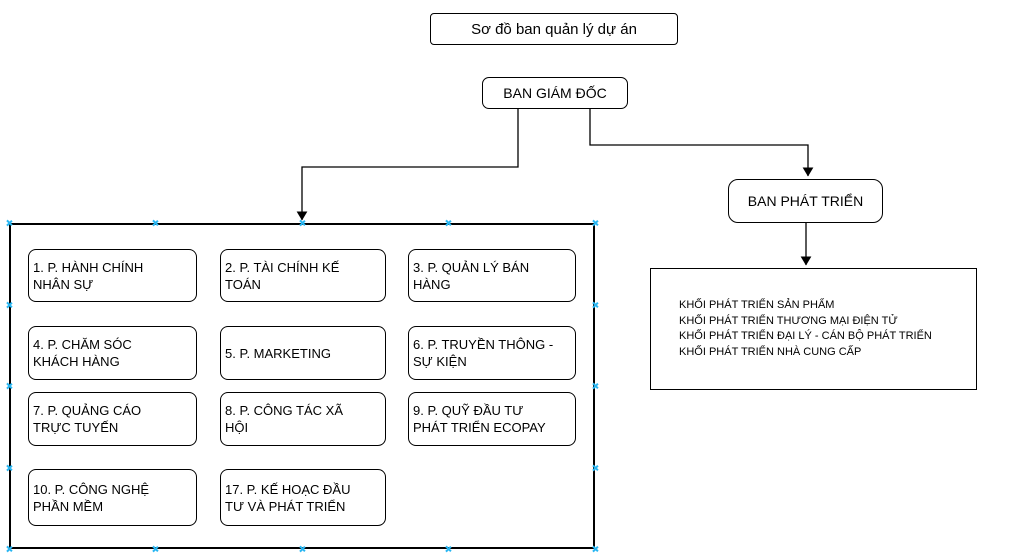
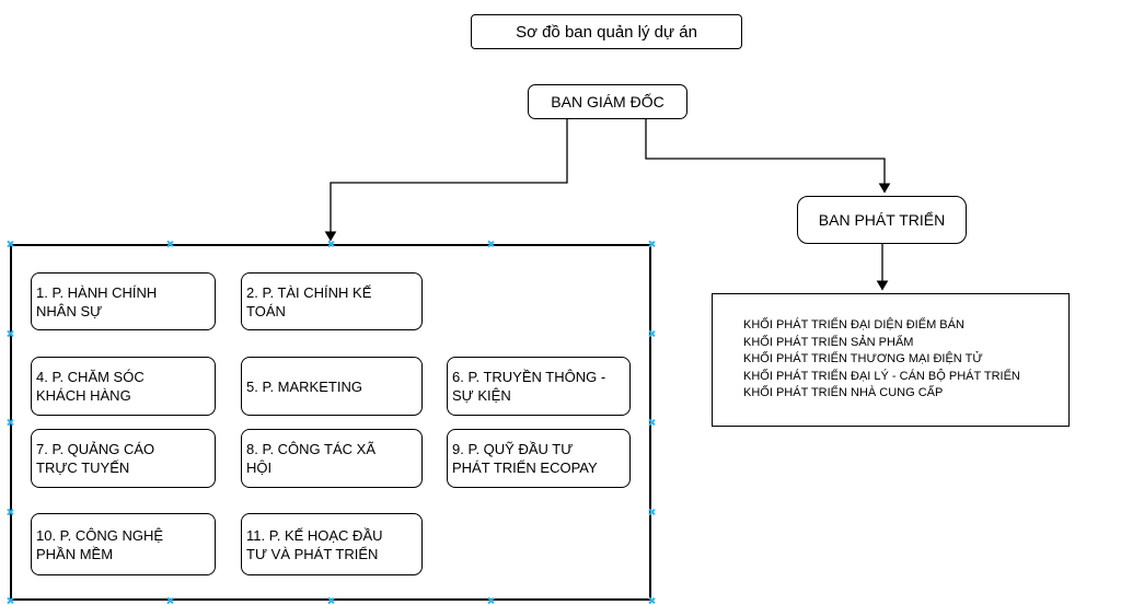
  Sơ đồ ban quản lý dự án
  BAN GIÁM ĐỐC
  BAN PHÁT TRIỂN
+ KHỐI PHÁT TRIỂN ĐẠI DIỆN ĐIỂM BÁN
  KHỐI PHÁT TRIỂN SẢN PHẨM
  KHỐI PHÁT TRIỂN THƯƠNG MẠI ĐIỆN TỬ
  KHỐI PHÁT TRIỂN ĐẠI LÝ - CÁN BỘ PHÁT TRIỂN
  KHỐI PHÁT TRIỂN NHÀ CUNG CẤP
  1. P. HÀNH CHÍNH NHÂN SỰ
  2. P. TÀI CHÍNH KẾ TOÁN
- 3. P. QUẢN LÝ BÁN HÀNG
  4. P. CHĂM SÓC KHÁCH HÀNG
  5. P. MARKETING
  6. P. TRUYỀN THÔNG - SỰ KIỆN
  7. P. QUẢNG CÁO TRỰC TUYẾN
  8. P. CÔNG TÁC XÃ HỘI
  9. P. QUỸ ĐẦU TƯ PHÁT TRIỂN ECOPAY
  10. P. CÔNG NGHỆ PHẦN MỀM
- 17. P. KẾ HOẠC ĐẦU TƯ VÀ PHÁT TRIỂN
+ 11. P. KẾ HOẠC ĐẦU TƯ VÀ PHÁT TRIỂN
